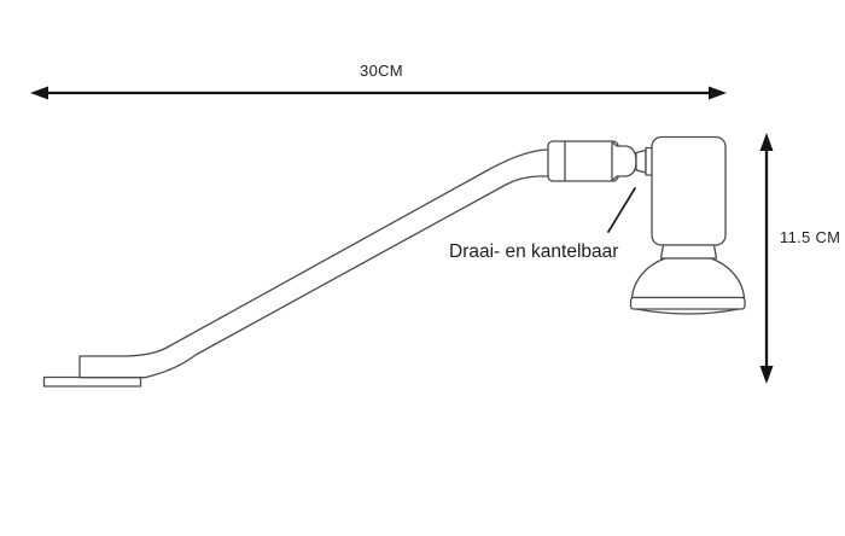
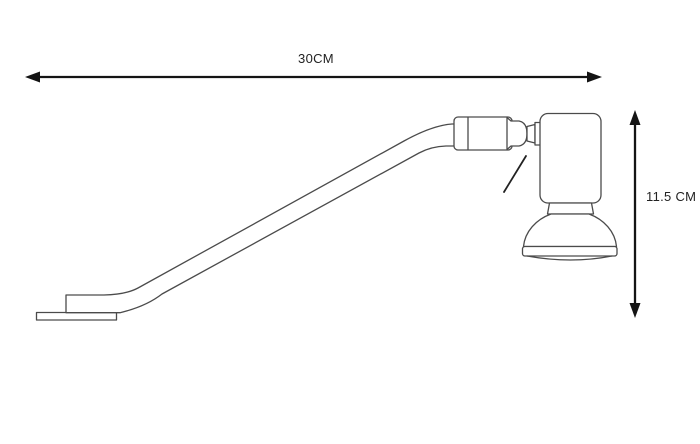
  30CM
  11.5 CM
- Draai- en kantelbaar
